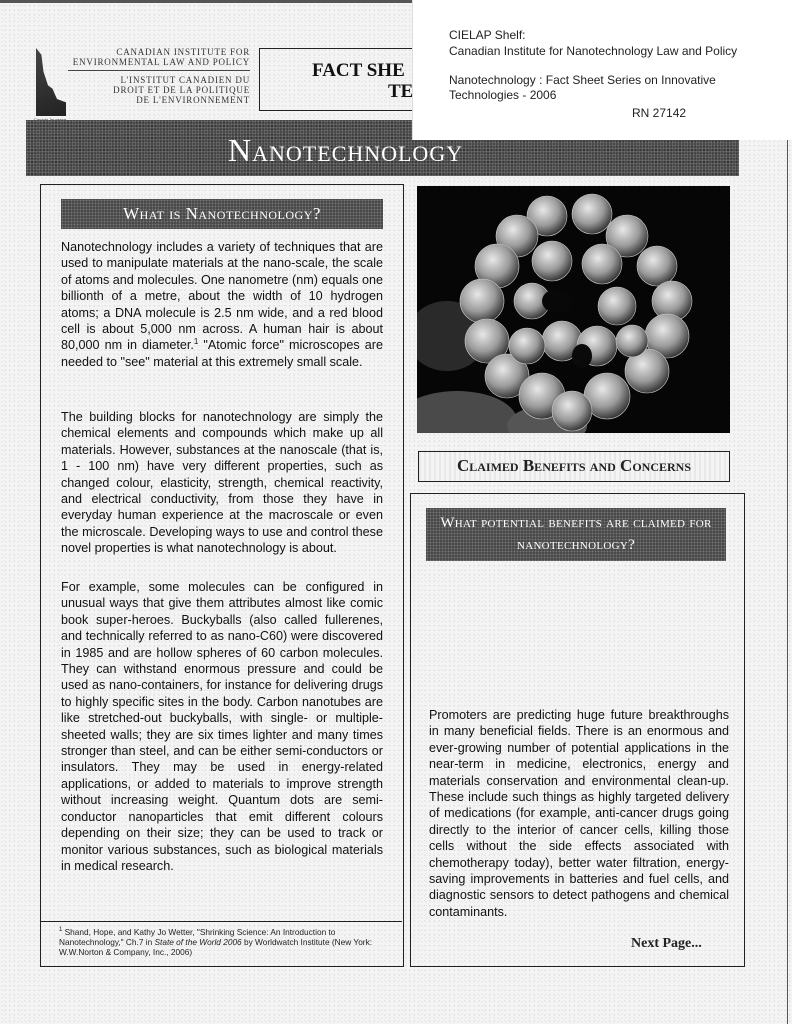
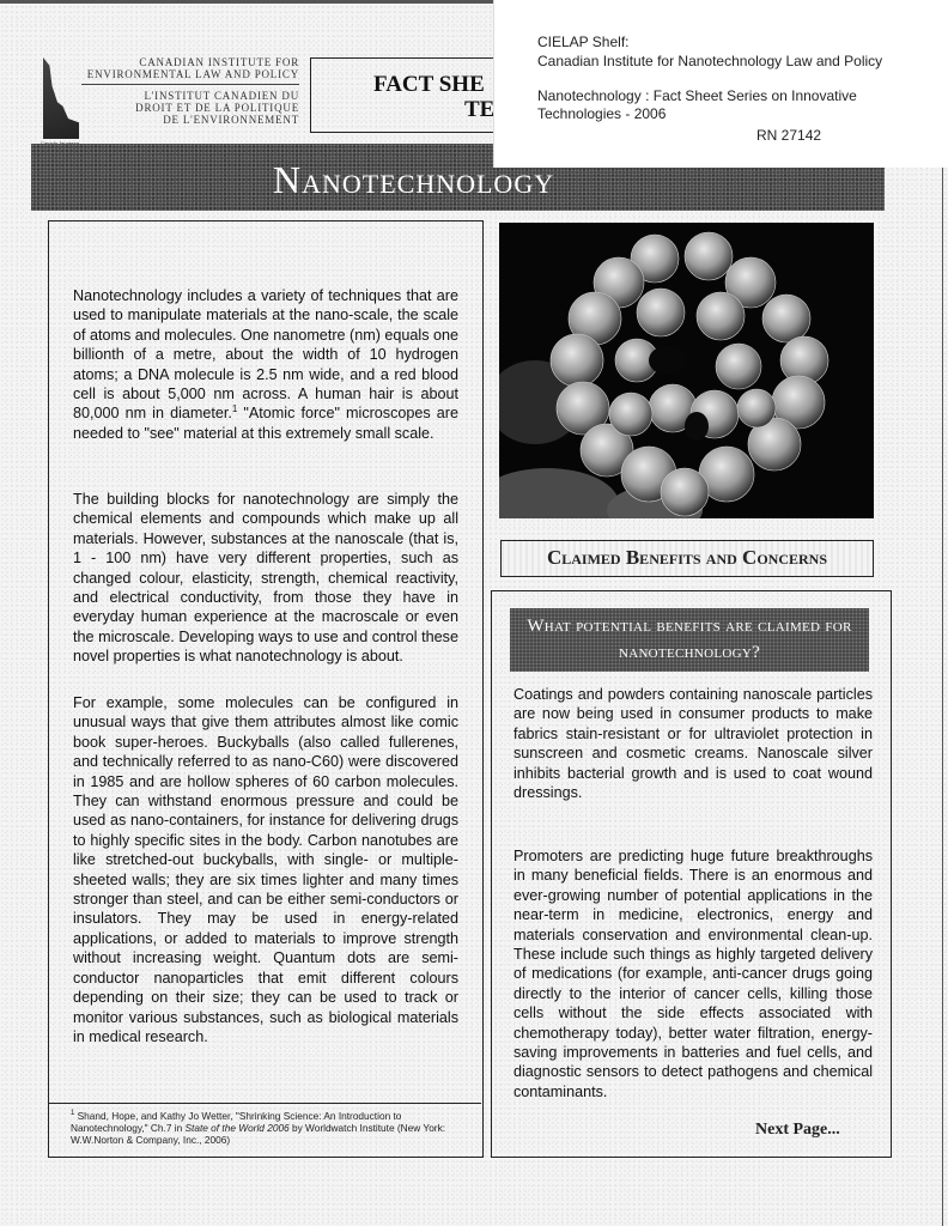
  CANADIAN INSTITUTE FOR
  ENVIRONMENTAL LAW AND POLICY
  L'INSTITUT CANADIEN DU
  DROIT ET DE LA POLITIQUE
  DE L'ENVIRONNEMENT
  FACT SHE
  TE
  CIELAP Shelf:
  Canadian Institute for Nanotechnology Law and Policy
  Nanotechnology : Fact Sheet Series on Innovative
  Technologies - 2006
  RN 27142
  Nanotechnology
- What is Nanotechnology?
  Nanotechnology includes a variety of techniques that are used to manipulate materials at the nano-scale, the scale of atoms and molecules. One nanometre (nm) equals one billionth of a metre, about the width of 10 hydrogen atoms; a DNA molecule is 2.5 nm wide, and a red blood cell is about 5,000 nm across. A human hair is about 80,000 nm in diameter.1 "Atomic force" microscopes are needed to "see" material at this extremely small scale.
  The building blocks for nanotechnology are simply the chemical elements and compounds which make up all materials. However, substances at the nanoscale (that is, 1 - 100 nm) have very different properties, such as changed colour, elasticity, strength, chemical reactivity, and electrical conductivity, from those they have in everyday human experience at the macroscale or even the microscale. Developing ways to use and control these novel properties is what nanotechnology is about.
  For example, some molecules can be configured in unusual ways that give them attributes almost like comic book super-heroes. Buckyballs (also called fullerenes, and technically referred to as nano-C60) were discovered in 1985 and are hollow spheres of 60 carbon molecules. They can withstand enormous pressure and could be used as nano-containers, for instance for delivering drugs to highly specific sites in the body. Carbon nanotubes are like stretched-out buckyballs, with single- or multiple-sheeted walls; they are six times lighter and many times stronger than steel, and can be either semi-conductors or insulators. They may be used in energy-related applications, or added to materials to improve strength without increasing weight. Quantum dots are semi-conductor nanoparticles that emit different colours depending on their size; they can be used to track or monitor various substances, such as biological materials in medical research.
  Shand, Hope, and Kathy Jo Wetter, "Shrinking Science: An Introduction to Nanotechnology," Ch.7 in State of the World 2006 by Worldwatch Institute (New York: W.W.Norton & Company, Inc., 2006)
  Claimed Benefits and Concerns
  What potential benefits are claimed for nanotechnology?
+ Coatings and powders containing nanoscale particles are now being used in consumer products to make fabrics stain-resistant or for ultraviolet protection in sunscreen and cosmetic creams. Nanoscale silver inhibits bacterial growth and is used to coat wound dressings.
  Promoters are predicting huge future breakthroughs in many beneficial fields. There is an enormous and ever-growing number of potential applications in the near-term in medicine, electronics, energy and materials conservation and environmental clean-up. These include such things as highly targeted delivery of medications (for example, anti-cancer drugs going directly to the interior of cancer cells, killing those cells without the side effects associated with chemotherapy today), better water filtration, energy-saving improvements in batteries and fuel cells, and diagnostic sensors to detect pathogens and chemical contaminants.
  Next Page...
